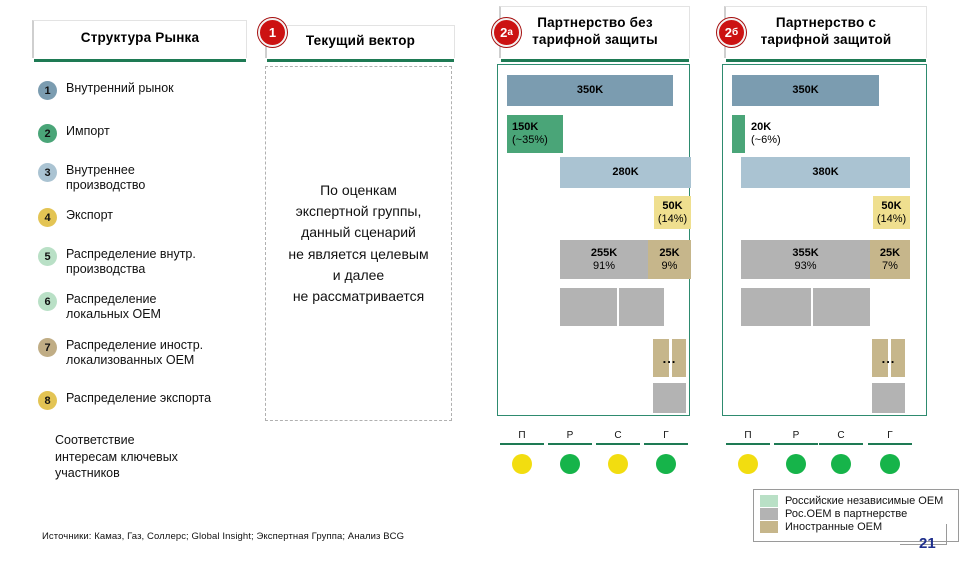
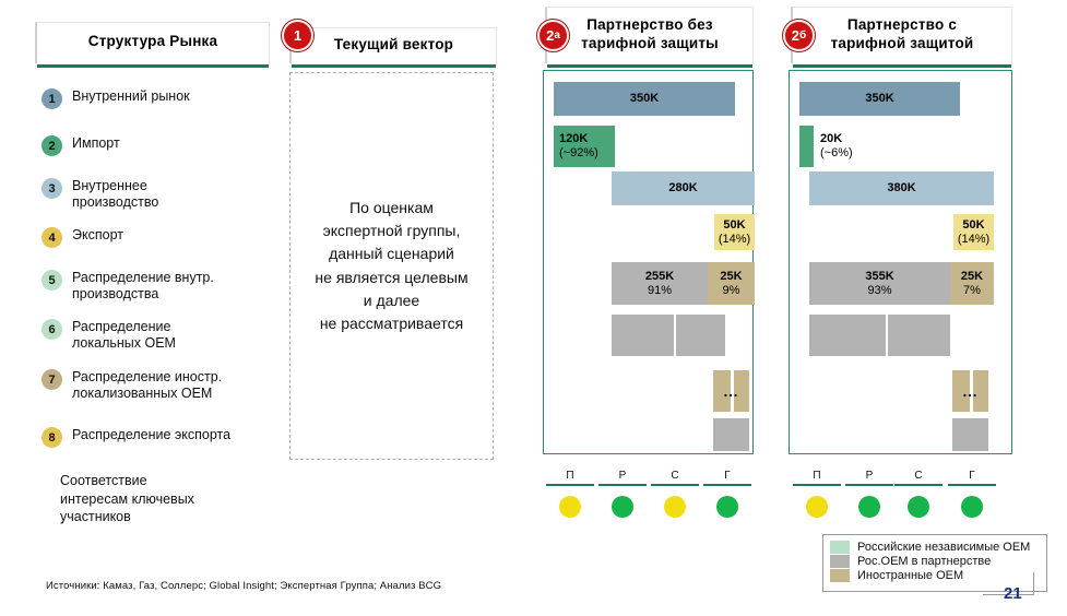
  Структура Рынка
  1
  Внутренний рынок
  2
  Импорт
  3
  Внутреннее
  производство
  4
  Экспорт
  5
  Распределение внутр.
  производства
  6
  Распределение
  локальных ОЕМ
  7
  Распределение иностр.
  локализованных ОЕМ
  8
  Распределение экспорта
  Соответствие
  интересам ключевых
  участников
  1
  Текущий вектор
  По оценкам
  экспертной группы,
  данный сценарий
  не является целевым
  и далее
  не рассматривается
  2
  a
  Партнерство без
  тарифной защиты
  350K
- 150K
+ 120K
- (~35%)
+ (~92%)
  280K
  50K
  (14%)
  255K
  91%
  25K
  9%
  ...
  П
  Р
  С
  Г
  2
  б
  Партнерство с
  тарифной защитой
  350K
  20K
  (~6%)
  380K
  50K
  (14%)
  355K
  93%
  25K
  7%
  ...
  П
  Р
  С
  Г
  Российские независимые ОЕМ
  Рос.ОЕМ в партнерстве
  Иностранные ОЕМ
  Источники: Камаз, Газ, Соллерс; Global Insight; Экспертная Группа; Анализ BCG
  21
